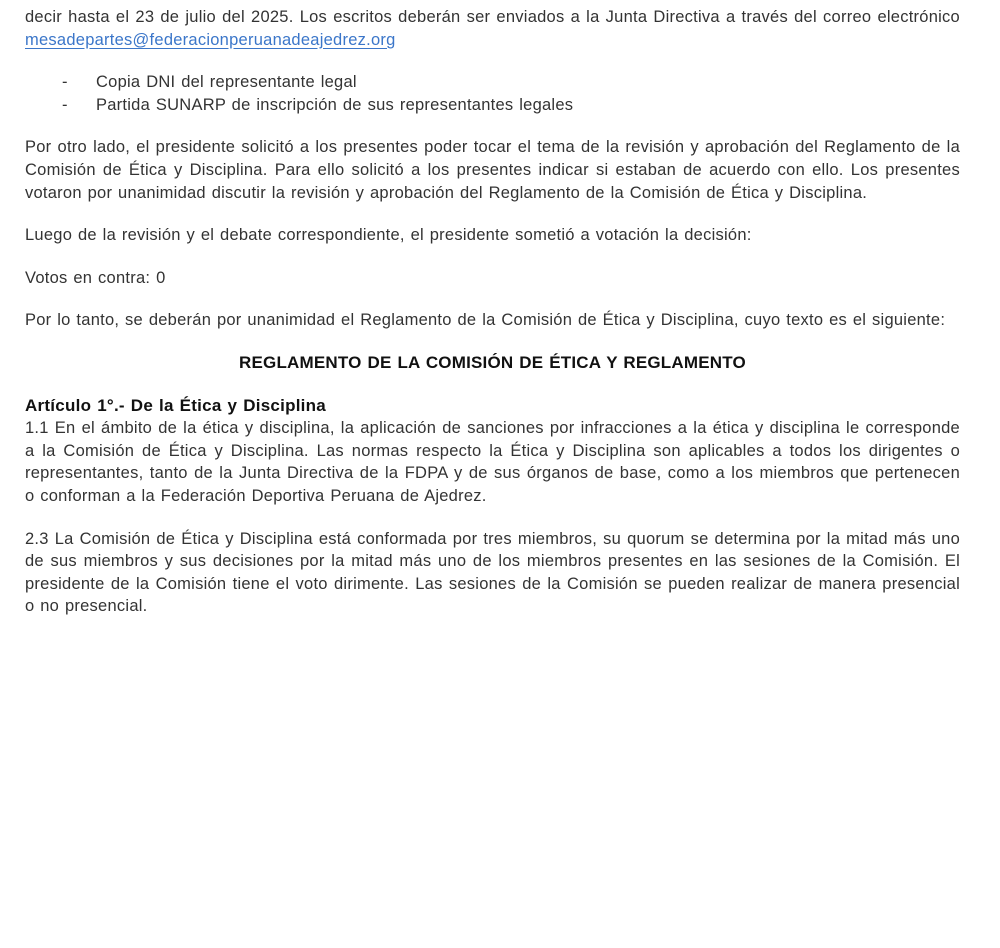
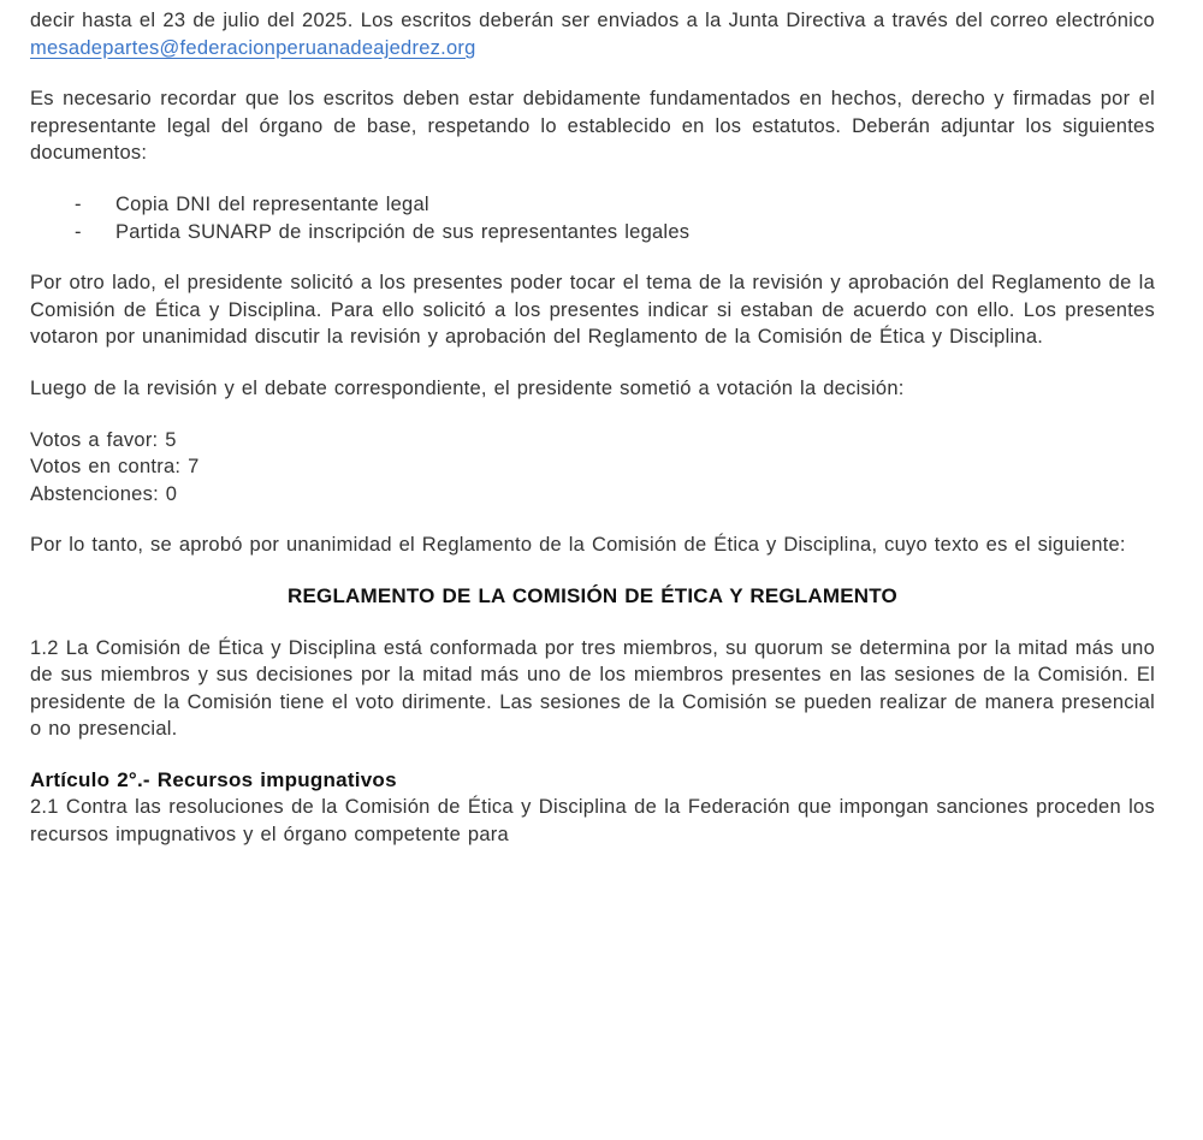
  decir hasta el 23 de julio del 2025. Los escritos deberán ser enviados a la Junta Directiva a través del correo electrónico mesadepartes@federacionperuanadeajedrez.org
+ Es necesario recordar que los escritos deben estar debidamente fundamentados en hechos, derecho y firmadas por el representante legal del órgano de base, respetando lo establecido en los estatutos. Deberán adjuntar los siguientes documentos:
  -
  Copia DNI del representante legal
  -
  Partida SUNARP de inscripción de sus representantes legales
  Por otro lado, el presidente solicitó a los presentes poder tocar el tema de la revisión y aprobación del Reglamento de la Comisión de Ética y Disciplina. Para ello solicitó a los presentes indicar si estaban de acuerdo con ello. Los presentes votaron por unanimidad discutir la revisión y aprobación del Reglamento de la Comisión de Ética y Disciplina.
  Luego de la revisión y el debate correspondiente, el presidente sometió a votación la decisión:
+ Votos a favor: 5
- Votos en contra: 0
+ Votos en contra: 7
+ Abstenciones: 0
- Por lo tanto, se deberán por unanimidad el Reglamento de la Comisión de Ética y Disciplina, cuyo texto es el siguiente:
+ Por lo tanto, se aprobó por unanimidad el Reglamento de la Comisión de Ética y Disciplina, cuyo texto es el siguiente:
  REGLAMENTO DE LA COMISIÓN DE ÉTICA Y REGLAMENTO
- Artículo 1°.- De la Ética y Disciplina
- 1.1 En el ámbito de la ética y disciplina, la aplicación de sanciones por infracciones a la ética y disciplina le corresponde a la Comisión de Ética y Disciplina. Las normas respecto la Ética y Disciplina son aplicables a todos los dirigentes o representantes, tanto de la Junta Directiva de la FDPA y de sus órganos de base, como a los miembros que pertenecen o conforman a la Federación Deportiva Peruana de Ajedrez.
- 2.3 La Comisión de Ética y Disciplina está conformada por tres miembros, su quorum se determina por la mitad más uno de sus miembros y sus decisiones por la mitad más uno de los miembros presentes en las sesiones de la Comisión. El presidente de la Comisión tiene el voto dirimente. Las sesiones de la Comisión se pueden realizar de manera presencial o no presencial.
+ 1.2 La Comisión de Ética y Disciplina está conformada por tres miembros, su quorum se determina por la mitad más uno de sus miembros y sus decisiones por la mitad más uno de los miembros presentes en las sesiones de la Comisión. El presidente de la Comisión tiene el voto dirimente. Las sesiones de la Comisión se pueden realizar de manera presencial o no presencial.
+ Artículo 2°.- Recursos impugnativos
+ 2.1 Contra las resoluciones de la Comisión de Ética y Disciplina de la Federación que impongan sanciones proceden los recursos impugnativos y el órgano competente para
